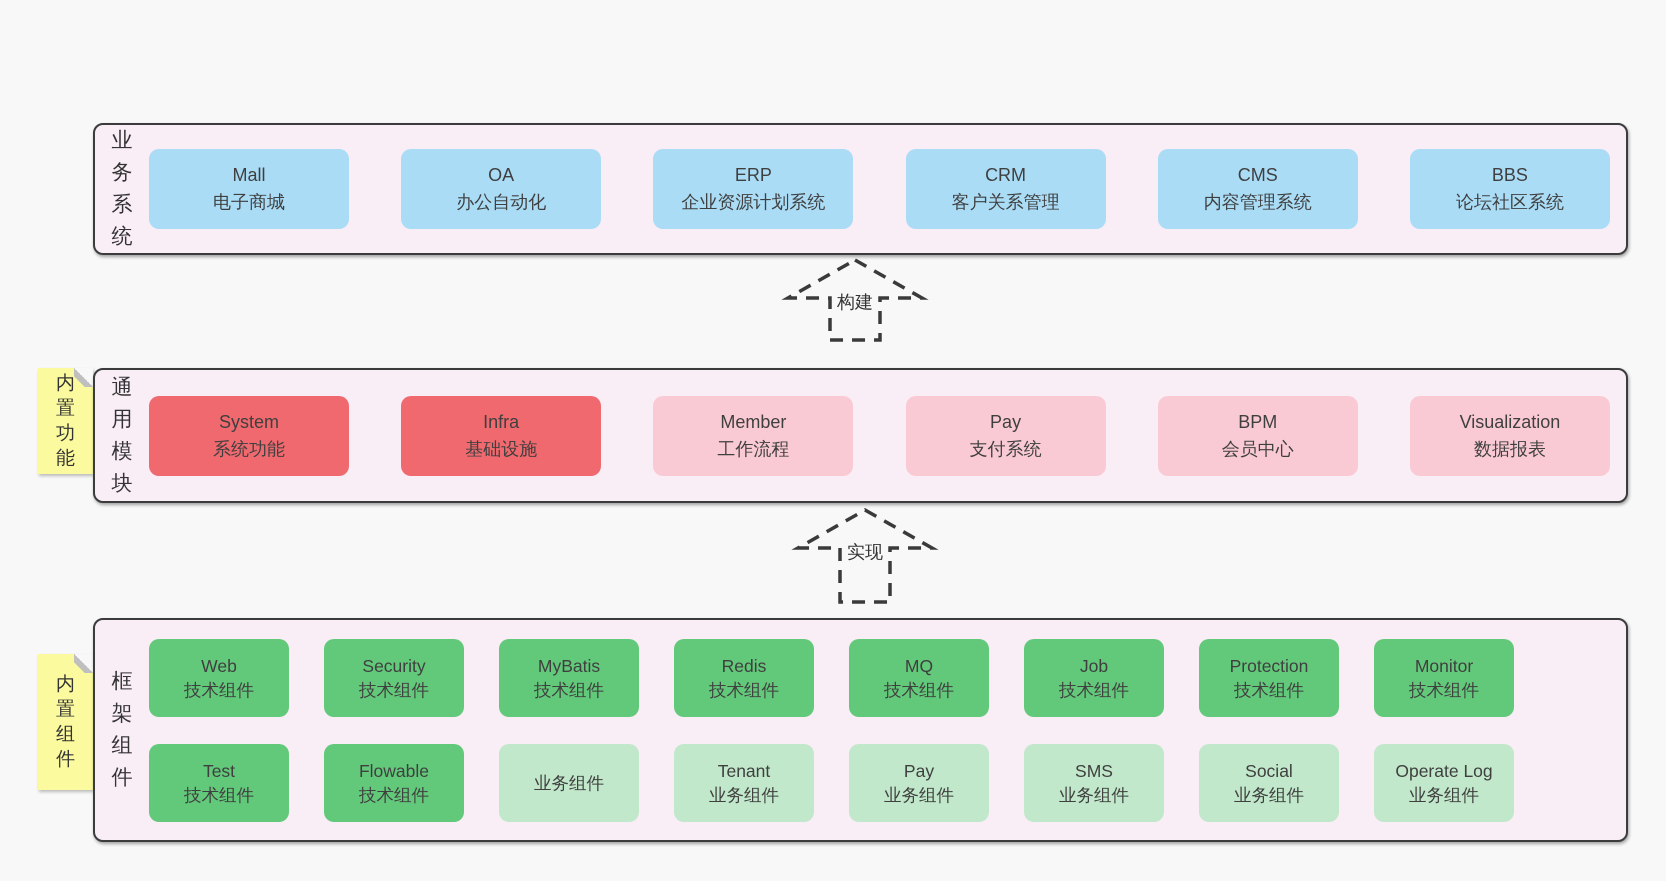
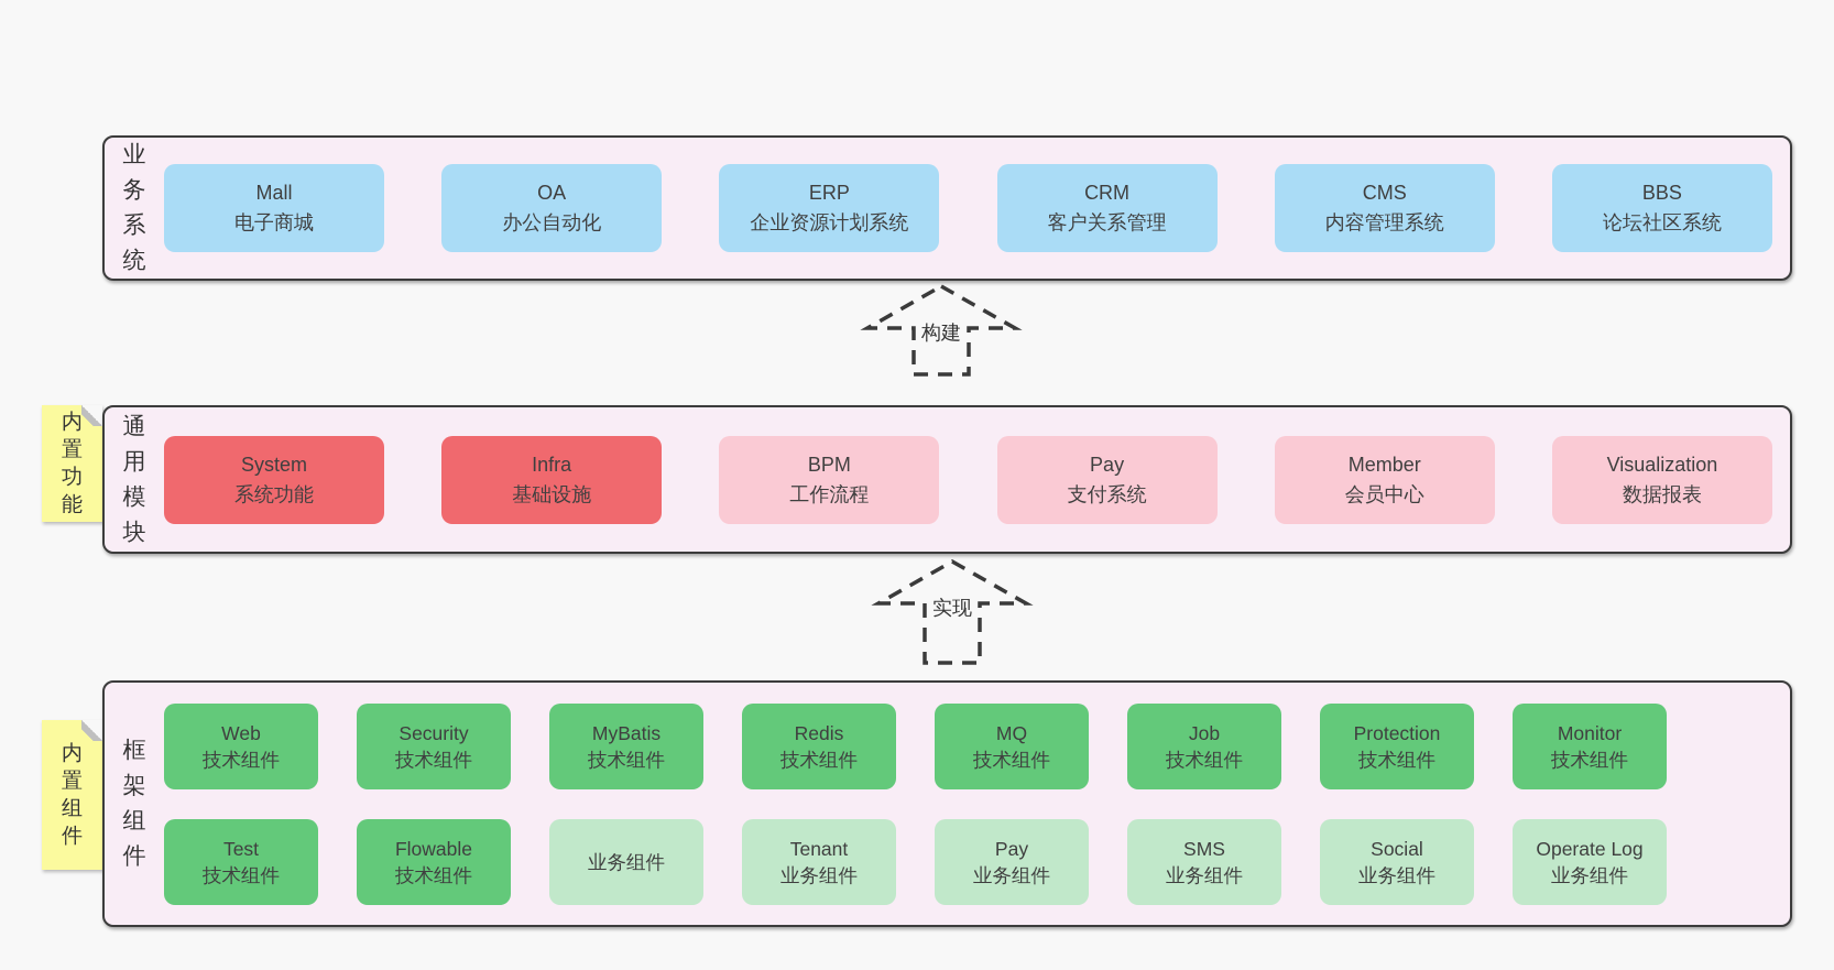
  内置功能
  内置组件
  业务系统
  Mall
  电子商城
  OA
  办公自动化
  ERP
  企业资源计划系统
  CRM
  客户关系管理
  CMS
  内容管理系统
  BBS
  论坛社区系统
  构建
  通用模块
  System
  系统功能
  Infra
  基础设施
- Member
+ BPM
  工作流程
  Pay
  支付系统
- BPM
+ Member
  会员中心
  Visualization
  数据报表
  实现
  框架组件
  Web
  技术组件
  Security
  技术组件
  MyBatis
  技术组件
  Redis
  技术组件
  MQ
  技术组件
  Job
  技术组件
  Protection
  技术组件
  Monitor
  技术组件
  Test
  技术组件
  Flowable
  技术组件
  业务组件
  Tenant
  业务组件
  Pay
  业务组件
  SMS
  业务组件
  Social
  业务组件
  Operate Log
  业务组件
